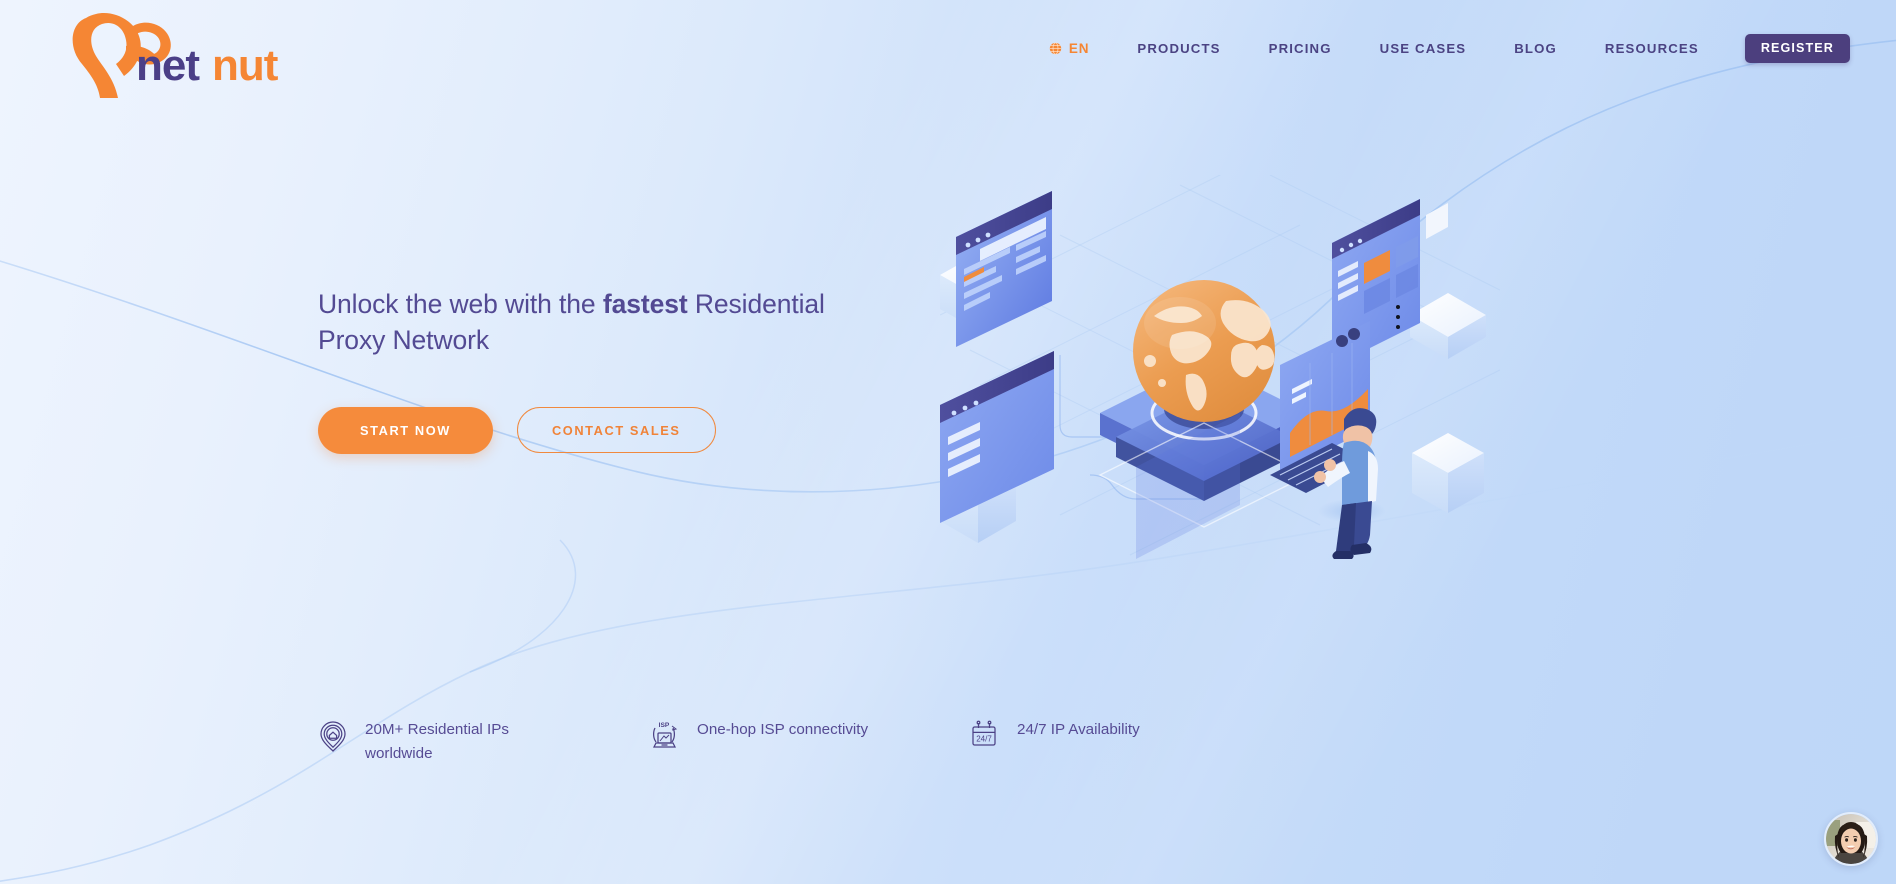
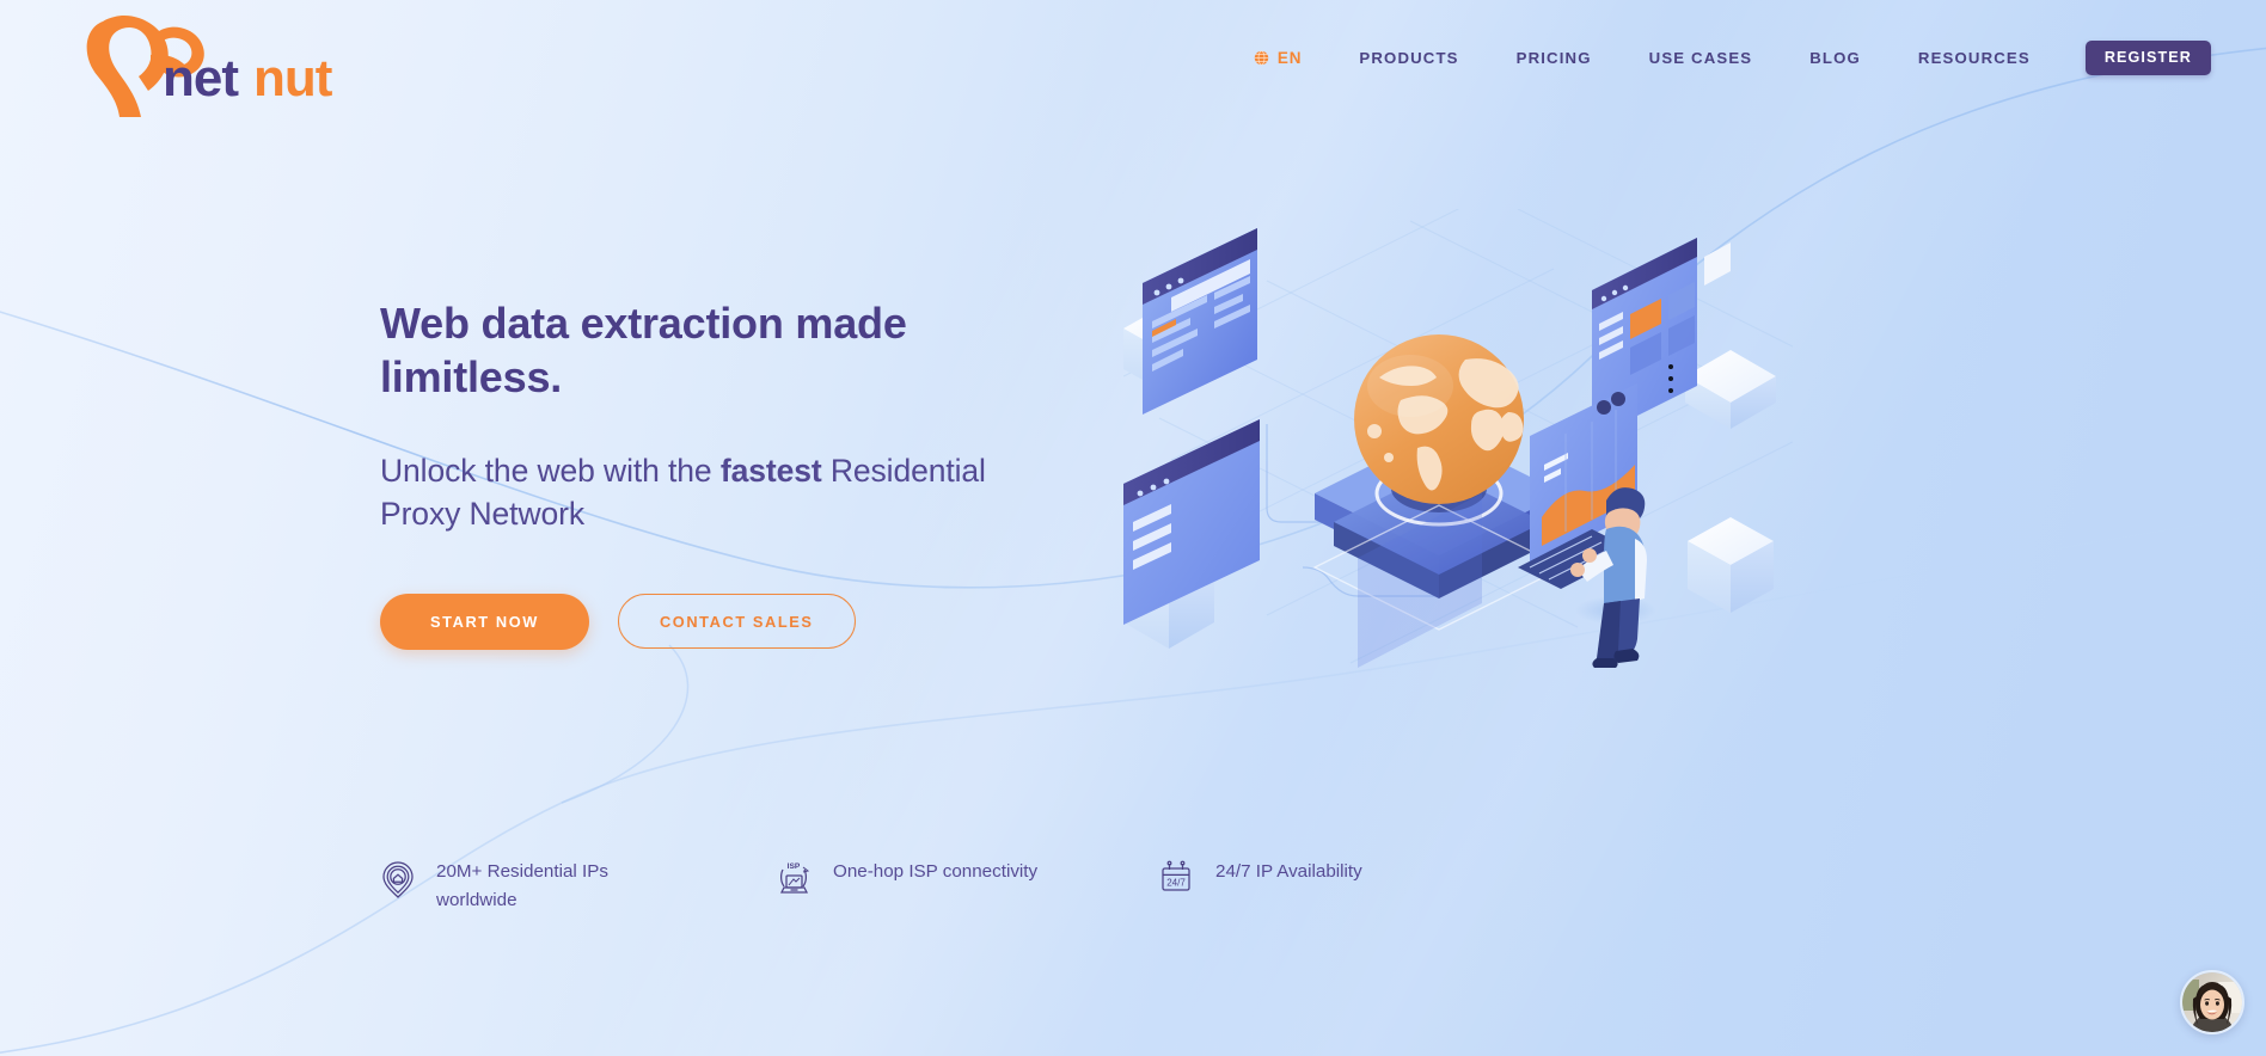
  net
  nut
  EN
  PRODUCTS
  PRICING
  USE CASES
  BLOG
  RESOURCES
  REGISTER
+ Web data extraction made limitless.
  Unlock the web with the fastest Residential Proxy Network
  START NOW
  CONTACT SALES
  20M+ Residential IPs worldwide
  One-hop ISP connectivity
  24/7
  24/7 IP Availability
